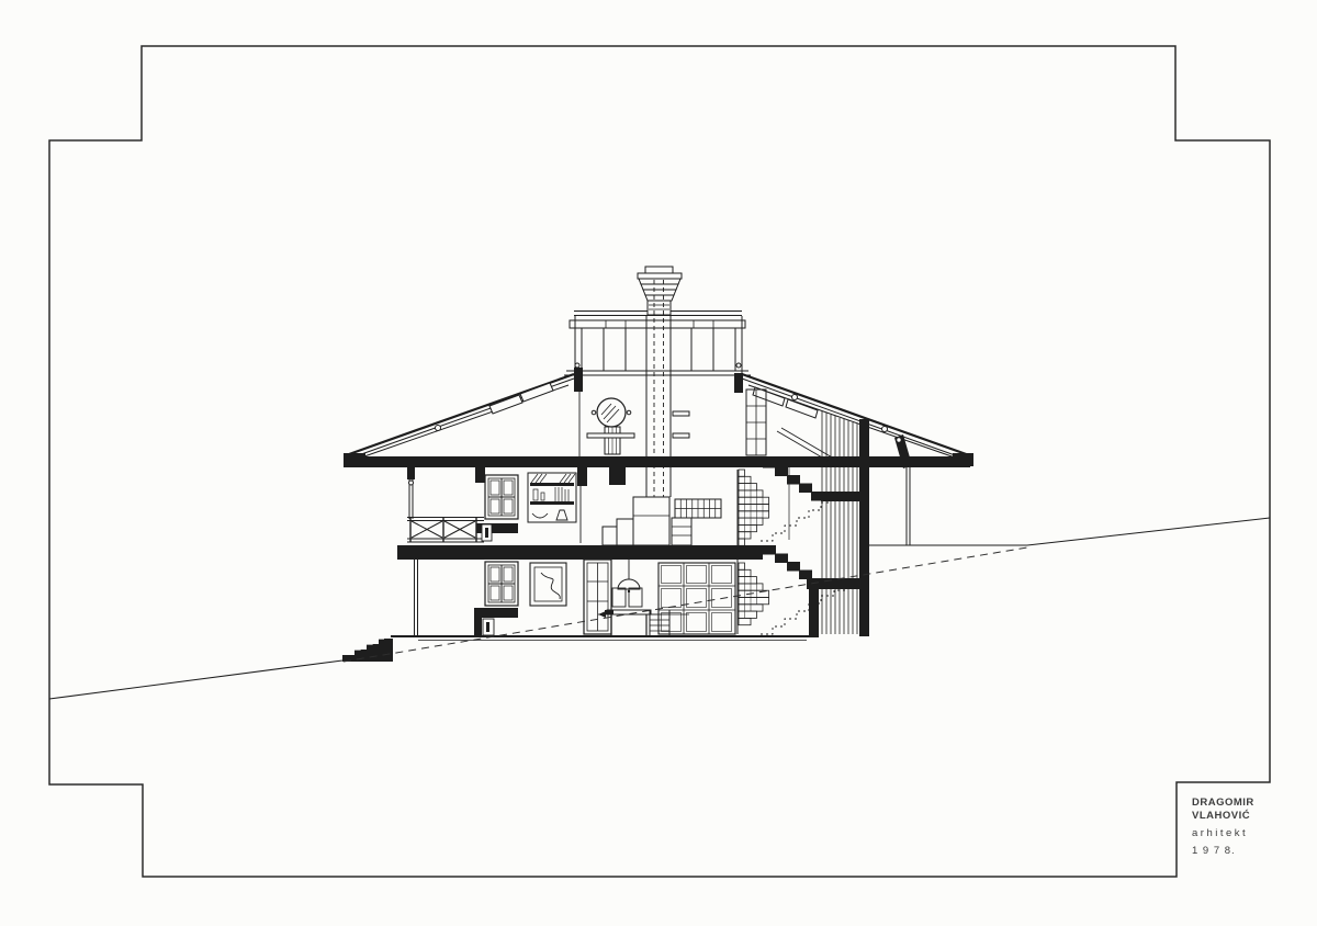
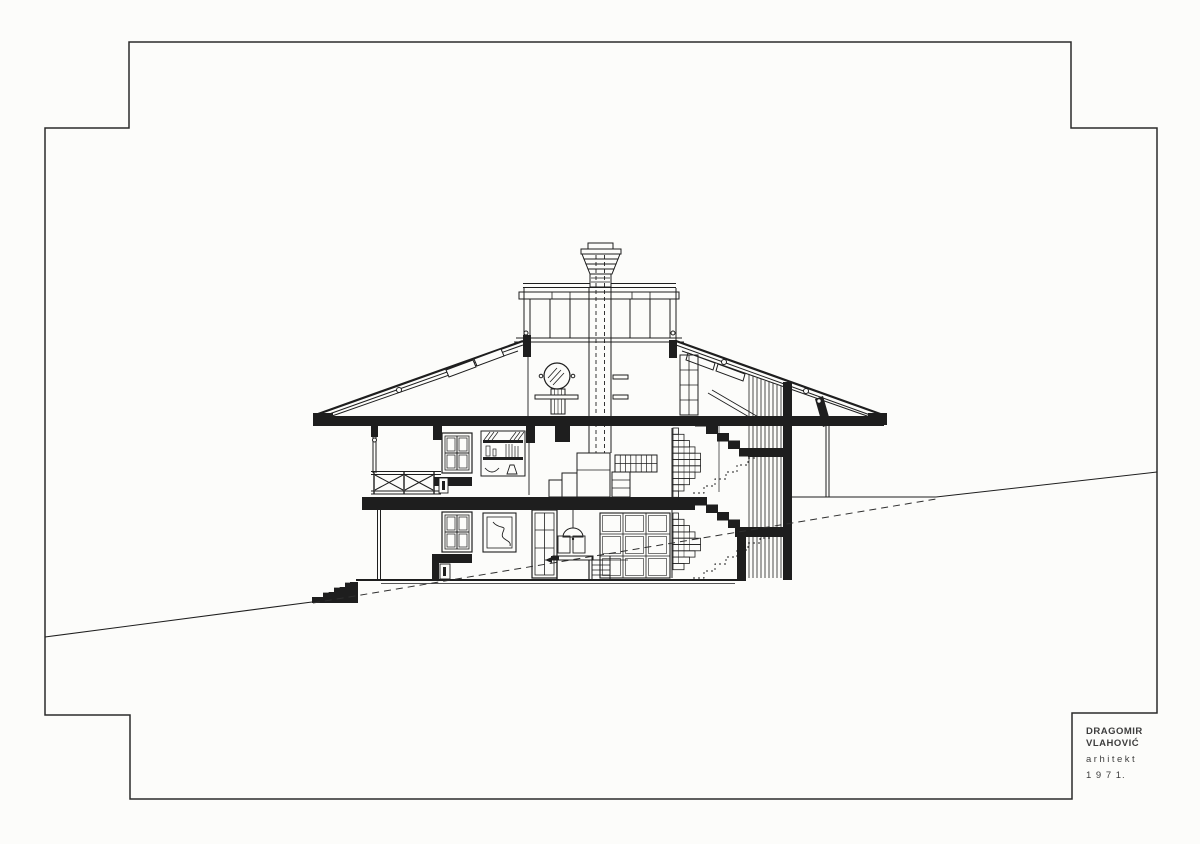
  DRAGOMIR
  VLAHOVIĆ
  arhitekt
- 1 9 7 8.
+ 1 9 7 1.
